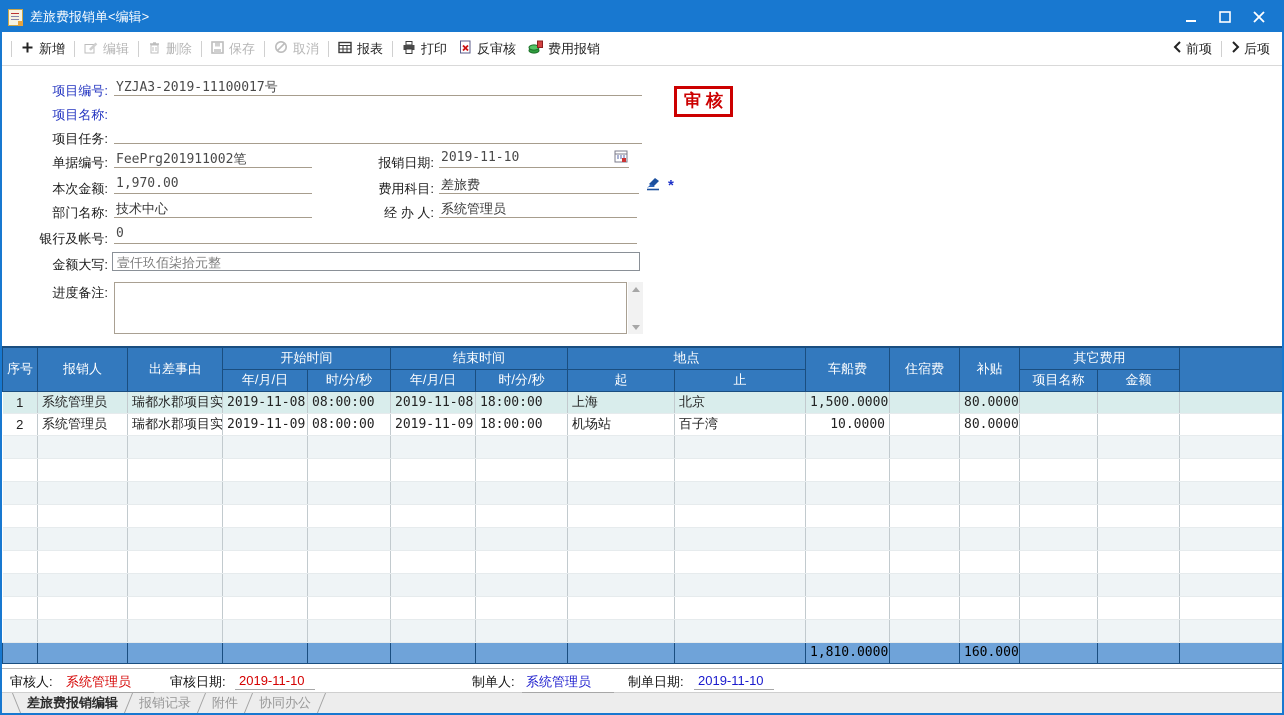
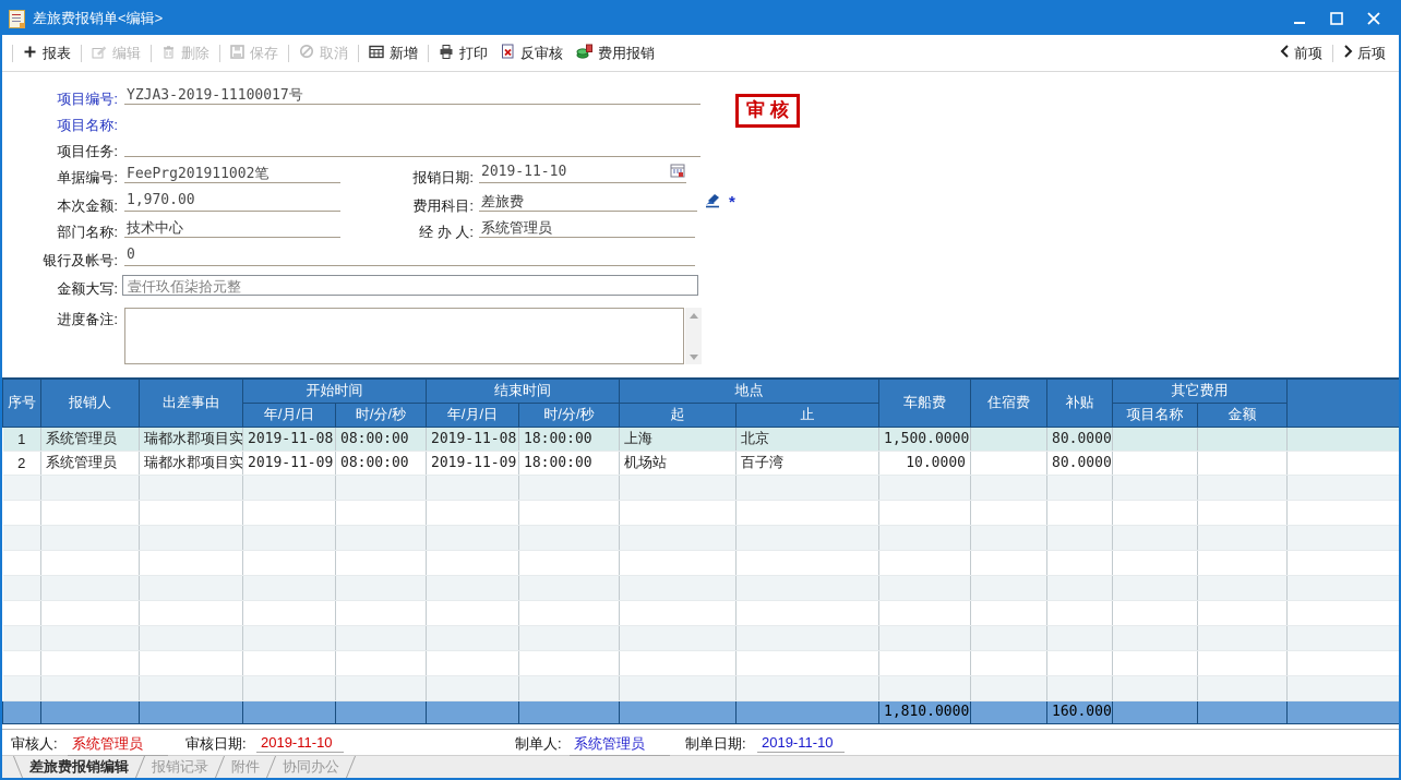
  差旅费报销单<编辑>
- 新增
+ 报表
  编辑
  删除
  保存
  取消
- 报表
+ 新增
  打印
  反审核
  费用报销
  前项
  后项
  审核
  项目编号:
  YZJA3-2019-11100017号
  项目名称:
  项目任务:
  单据编号:
  FeePrg201911002笔
  报销日期:
  2019-11-10
  本次金额:
  1,970.00
  费用科目:
  差旅费
  *
  部门名称:
  技术中心
  经 办 人:
  系统管理员
  银行及帐号:
  0
  金额大写:
  壹仟玖佰柒拾元整
  进度备注:
  序号	报销人	出差事由	开始时间	结束时间	地点	车船费	住宿费	补贴	其它费用
  年/月/日	时/分/秒	年/月/日	时/分/秒	起	止	项目名称	金额
  1	系统管理员	瑞都水郡项目实	2019-11-08	08:00:00	2019-11-08	18:00:00	上海	北京	1,500.0000		80.0000
  2	系统管理员	瑞都水郡项目实	2019-11-09	08:00:00	2019-11-09	18:00:00	机场站	百子湾	10.0000		80.0000
  									1,810.0000		160.000
  审核人:
  系统管理员
  审核日期:
  2019-11-10
  制单人:
  系统管理员
  制单日期:
  2019-11-10
  差旅费报销编辑
  报销记录
  附件
  协同办公
